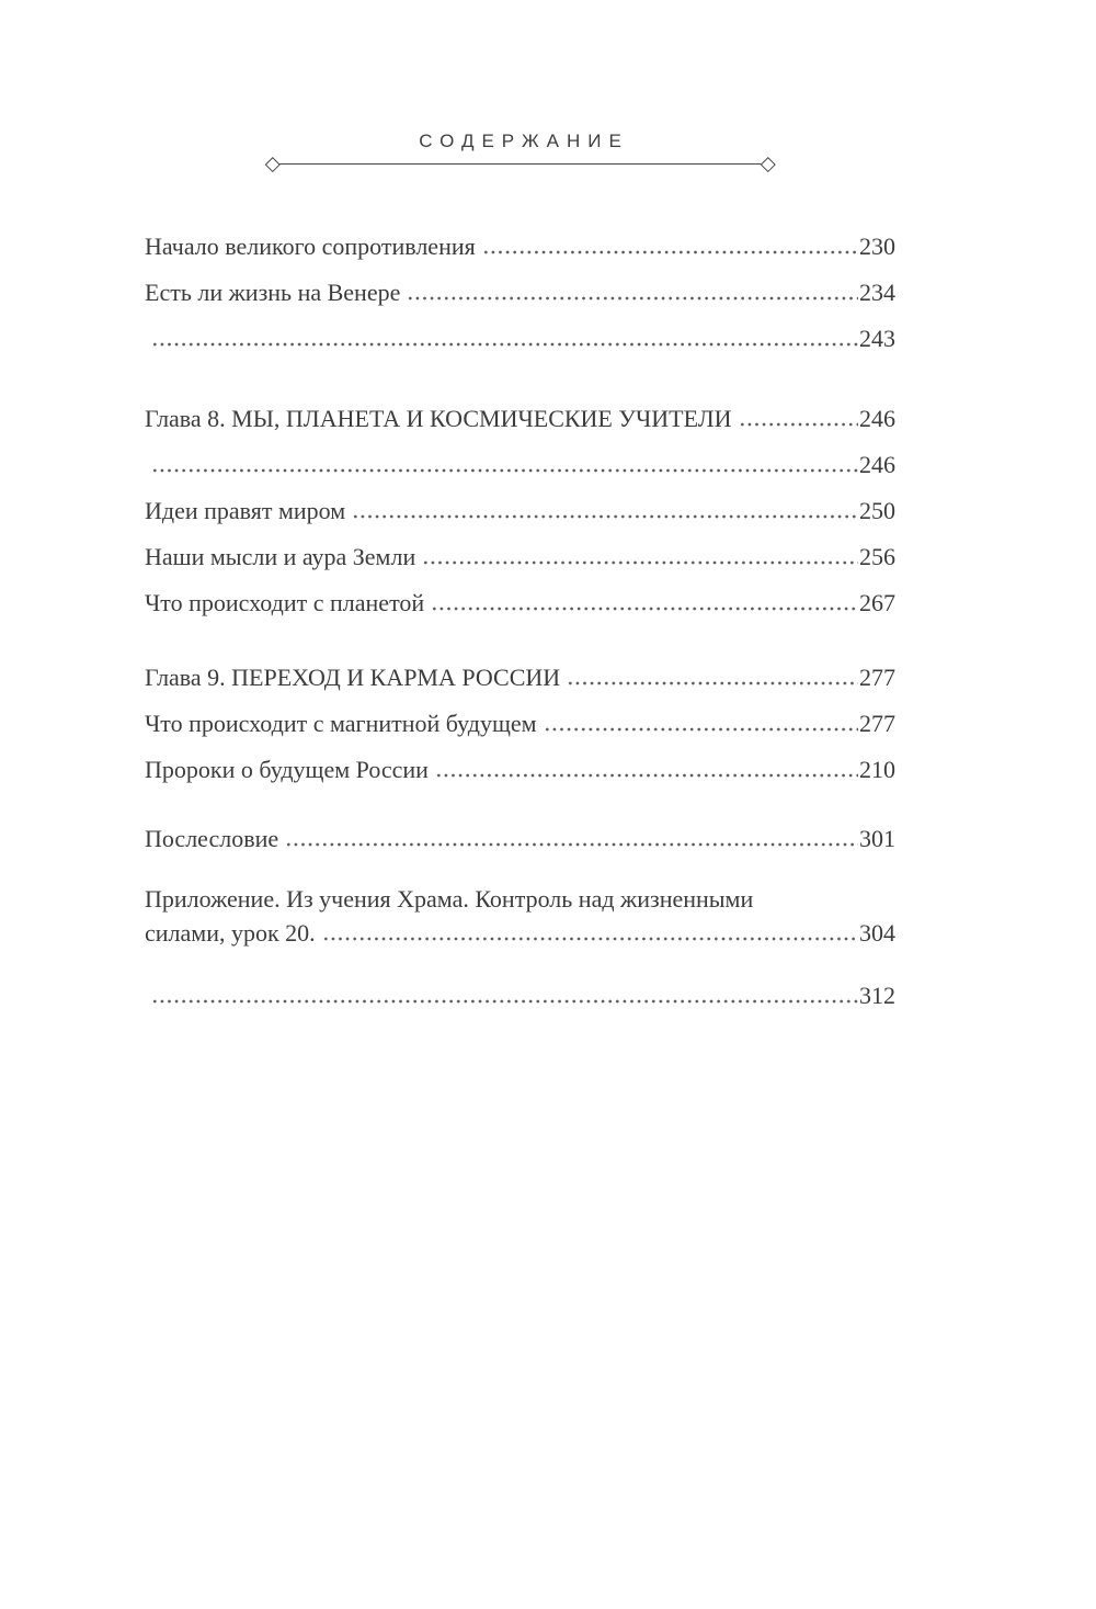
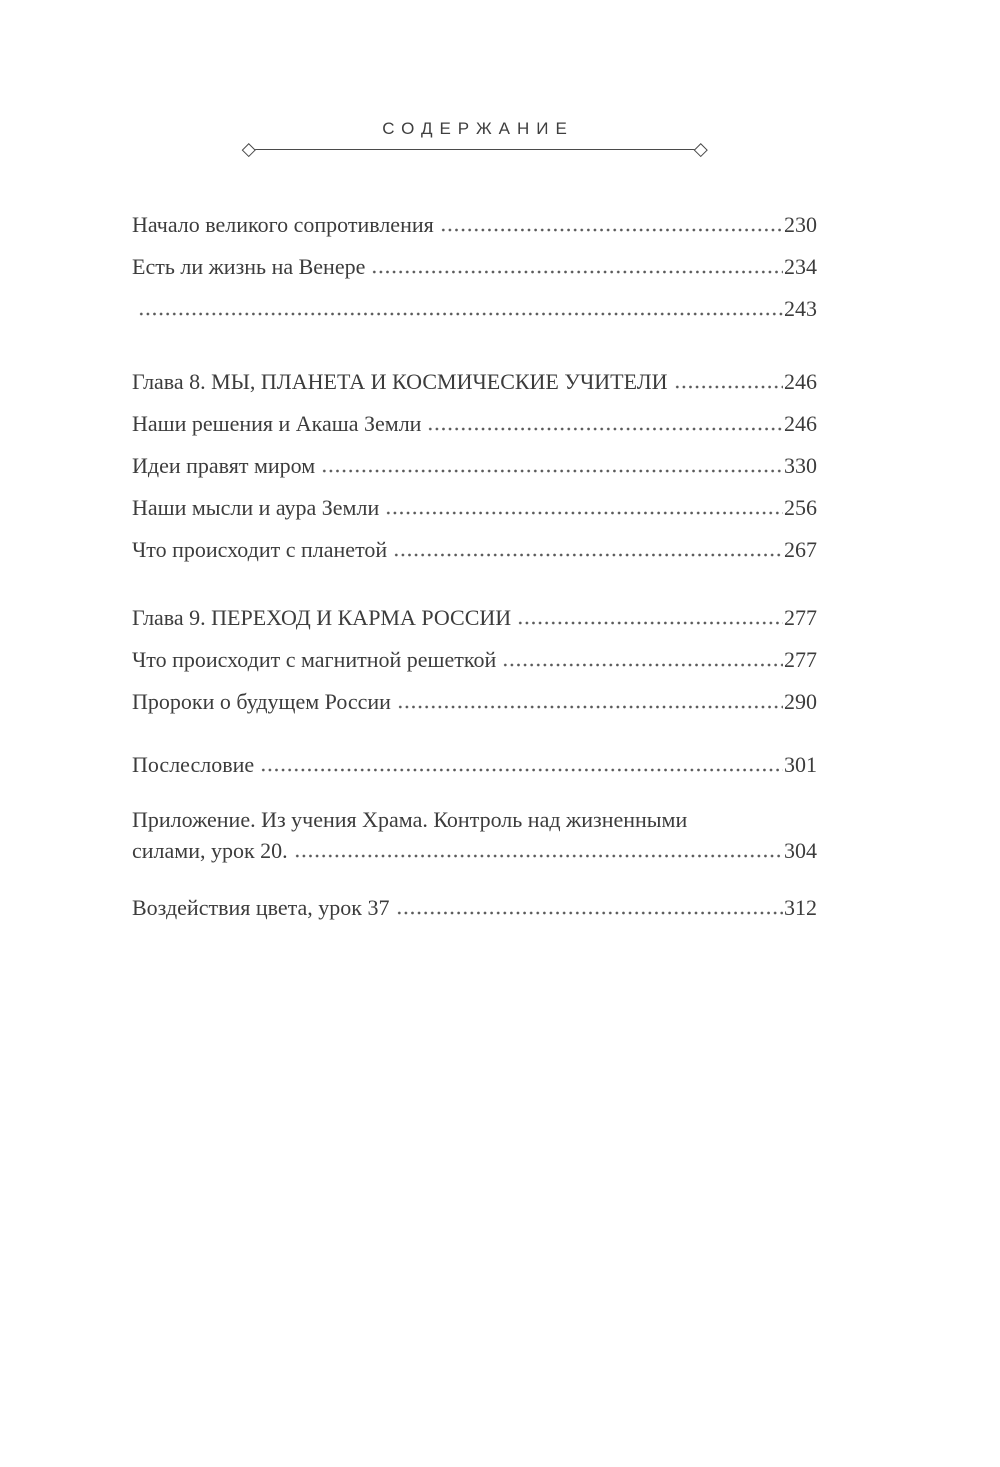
  СОДЕРЖАНИЕ
  Начало великого сопротивления
  230
  Есть ли жизнь на Венере
  234
  243
  Глава 8. МЫ, ПЛАНЕТА И КОСМИЧЕСКИЕ УЧИТЕЛИ
  246
+ Наши решения и Акаша Земли
  246
  Идеи правят миром
- 250
+ 330
  Наши мысли и аура Земли
  256
  Что происходит с планетой
  267
  Глава 9. ПЕРЕХОД И КАРМА РОССИИ
  277
- Что происходит с магнитной будущем
+ Что происходит с магнитной решеткой
  277
  Пророки о будущем России
- 210
+ 290
  Послесловие
  301
  Приложение. Из учения Храма. Контроль над жизненными
  силами, урок 20.
  304
+ Воздействия цвета, урок 37
  312
